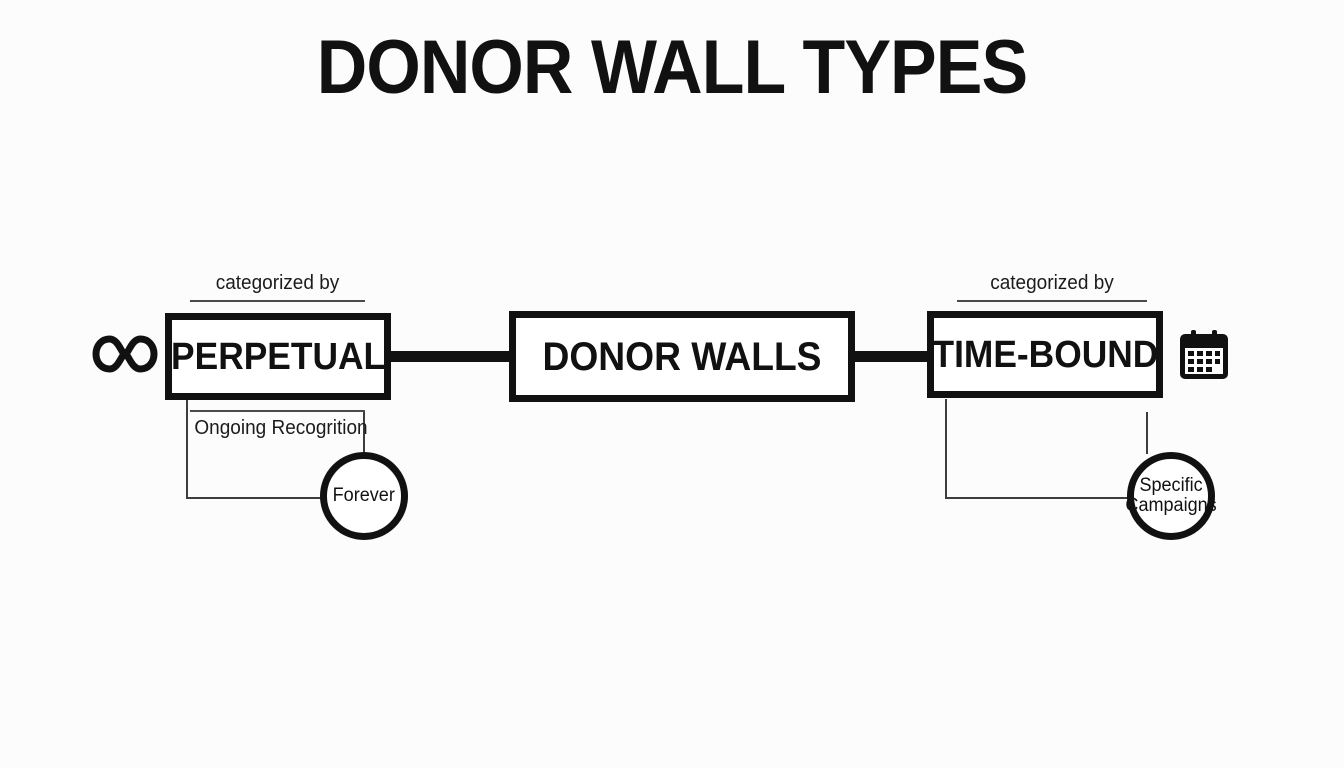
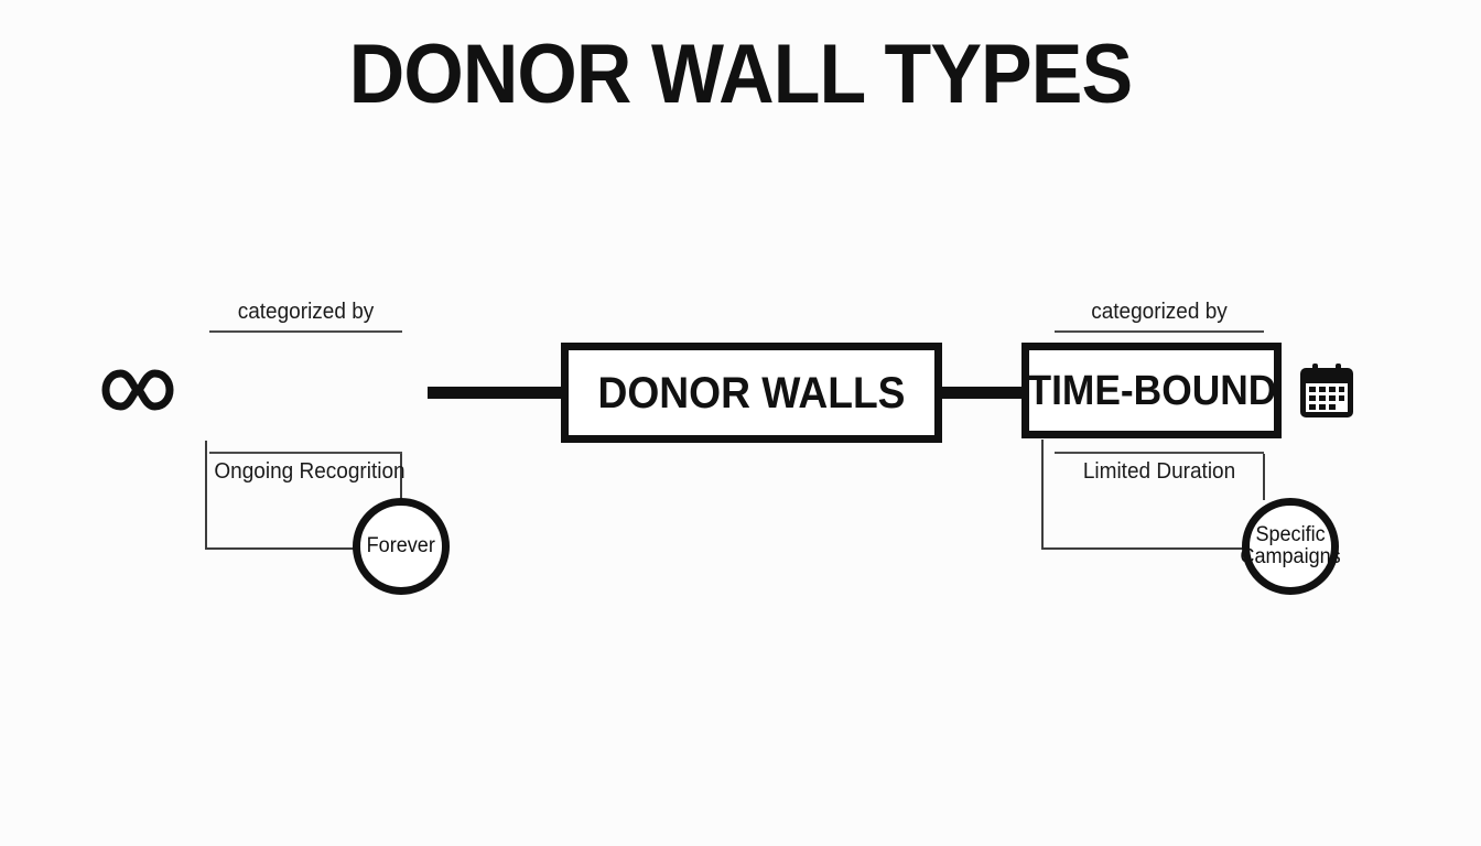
  DONOR WALL TYPES
  categorized by
- PERPETUAL
  Ongoing Recogrition
  Forever
  DONOR WALLS
  categorized by
  TIME-BOUND
+ Limited Duration
  Specific
  Campaigns
